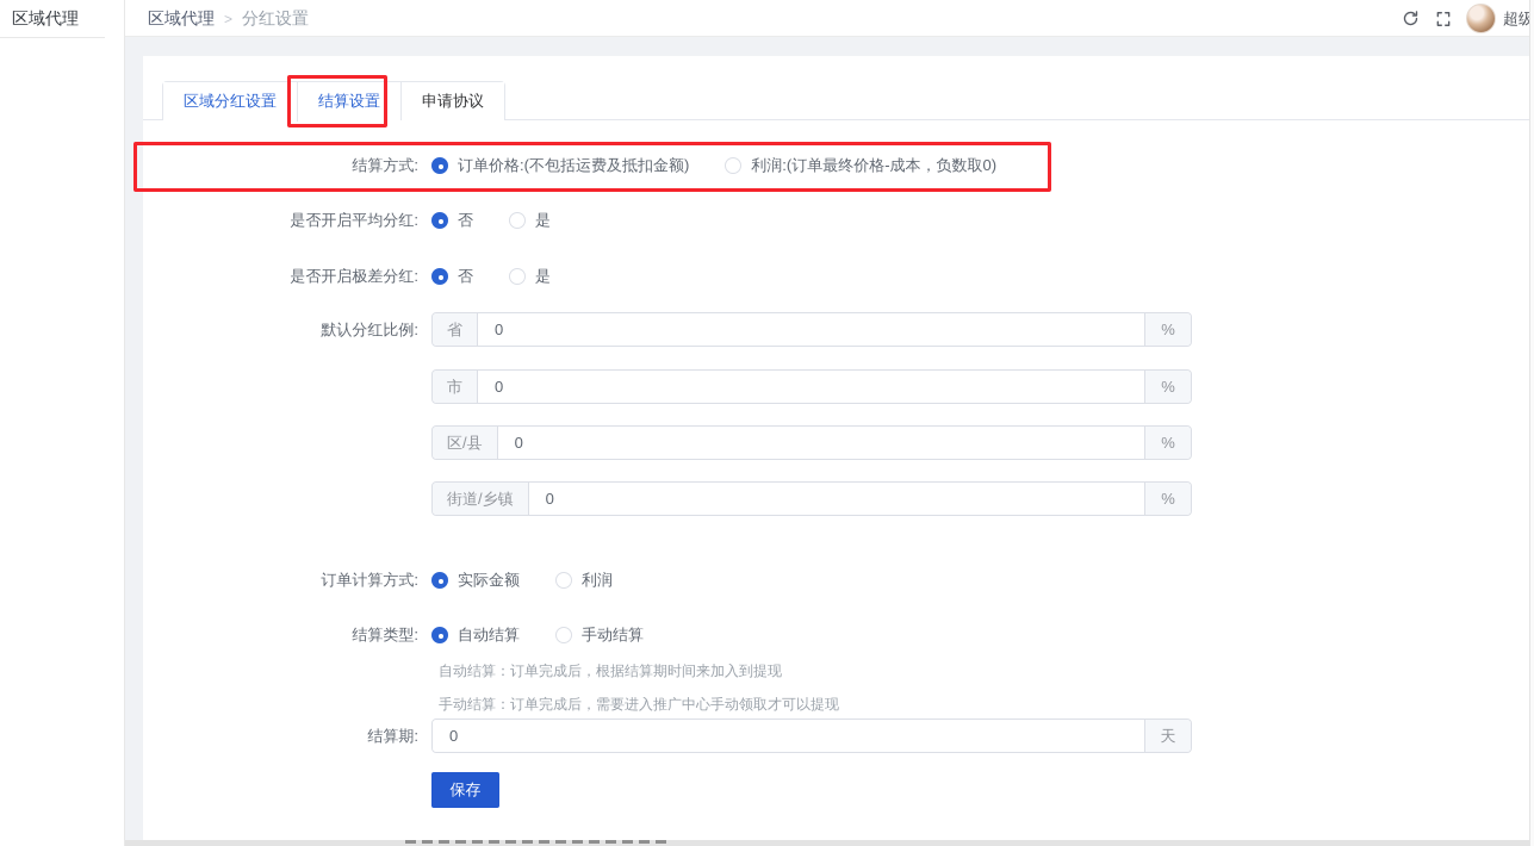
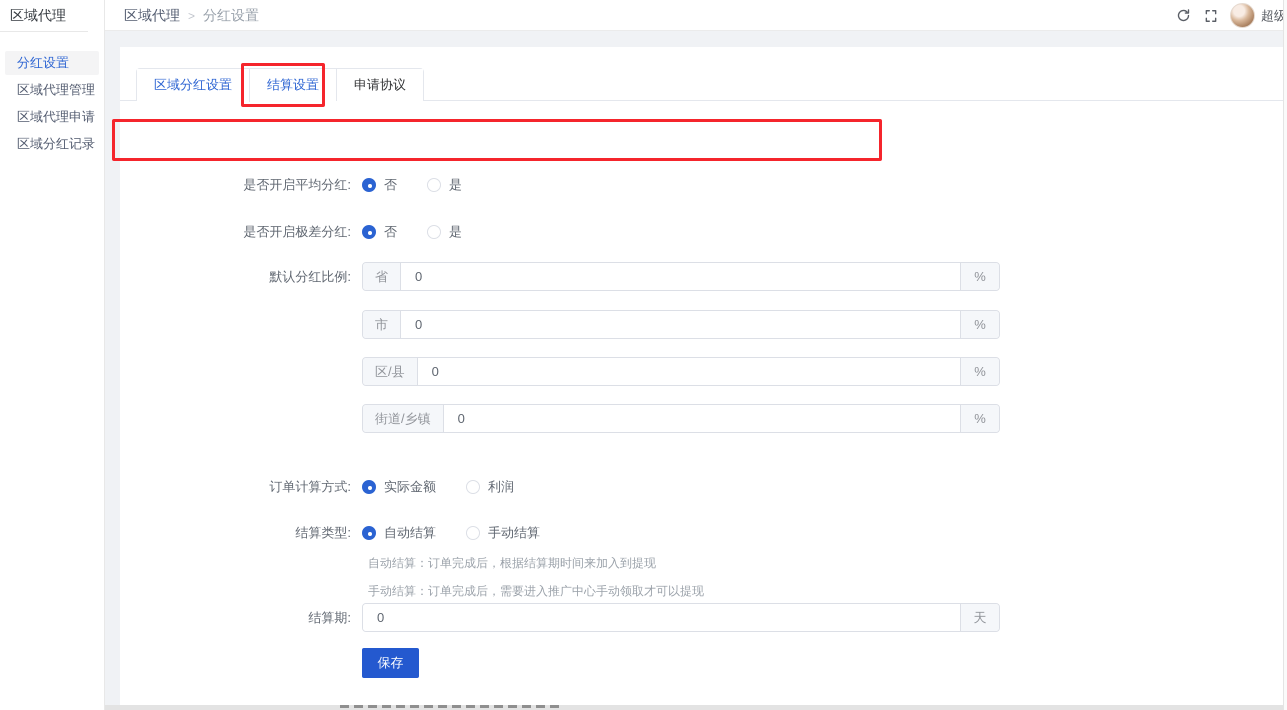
  区域代理
+ 分红设置
+ 区域代理管理
+ 区域代理申请
+ 区域分红记录
  区域代理 > 分红设置
  超级
  区域分红设置
  结算设置
  申请协议
- 结算方式:
- 订单价格:(不包括运费及抵扣金额)
- 利润:(订单最终价格-成本，负数取0)
  是否开启平均分红:
  否
  是
  是否开启极差分红:
  否
  是
  默认分红比例:
  省
  0
  %
  市
  0
  %
  区/县
  0
  %
  街道/乡镇
  0
  %
  订单计算方式:
  实际金额
  利润
  结算类型:
  自动结算
  手动结算
  自动结算：订单完成后，根据结算期时间来加入到提现
  手动结算：订单完成后，需要进入推广中心手动领取才可以提现
  结算期:
  0
  天
  保存
